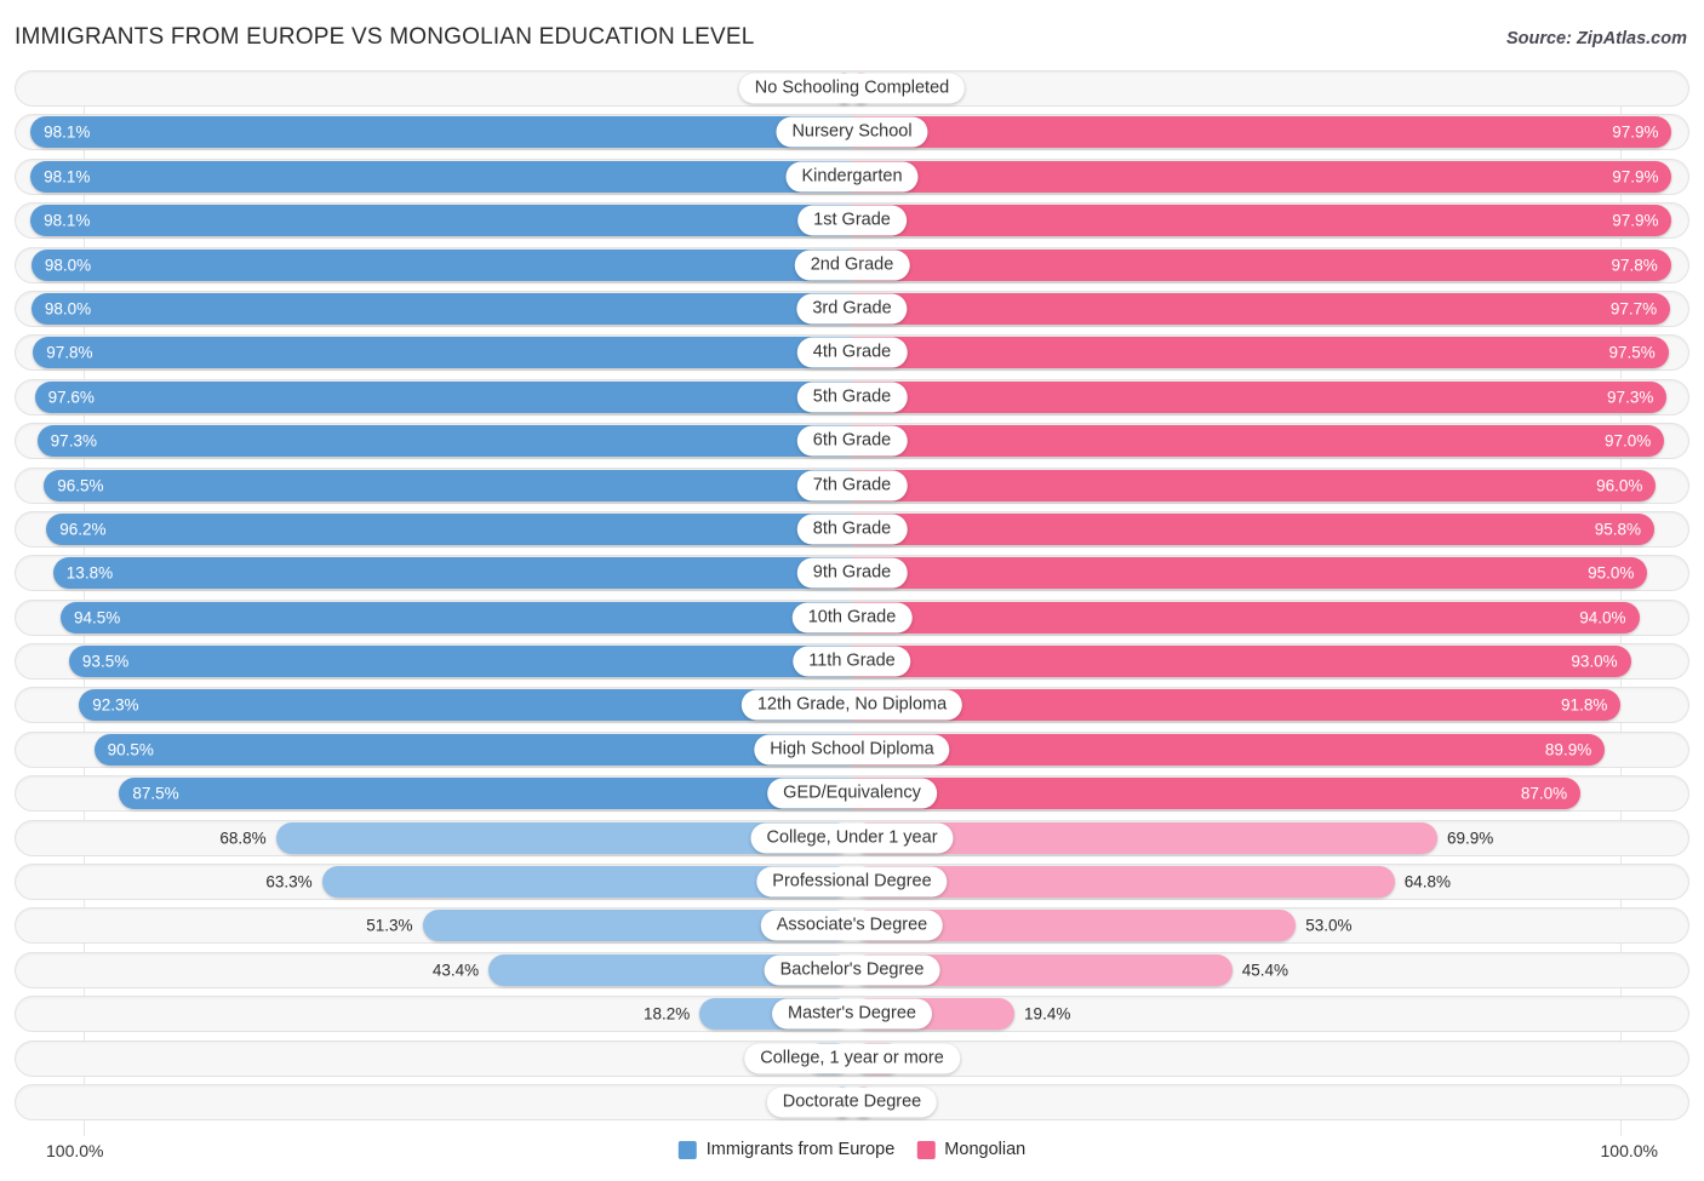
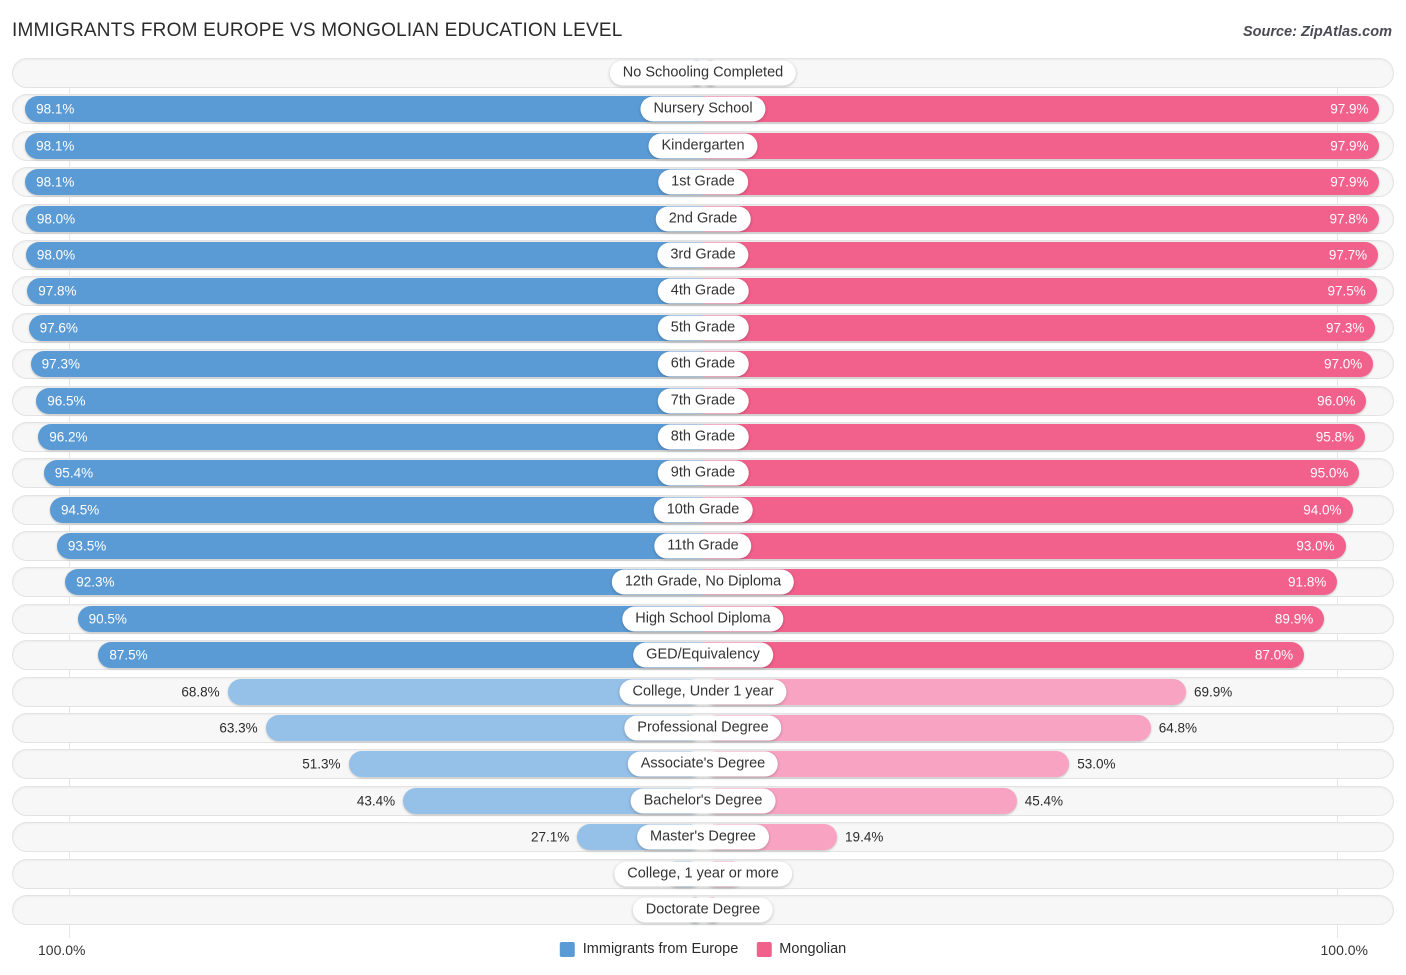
  IMMIGRANTS FROM EUROPE VS MONGOLIAN EDUCATION LEVEL
  Source: ZipAtlas.com
  No Schooling Completed
  98.1%
  97.9%
  Nursery School
  98.1%
  97.9%
  Kindergarten
  98.1%
  97.9%
  1st Grade
  98.0%
  97.8%
  2nd Grade
  98.0%
  97.7%
  3rd Grade
  97.8%
  97.5%
  4th Grade
  97.6%
  97.3%
  5th Grade
  97.3%
  97.0%
  6th Grade
  96.5%
  96.0%
  7th Grade
  96.2%
  95.8%
  8th Grade
- 13.8%
+ 95.4%
  95.0%
  9th Grade
  94.5%
  94.0%
  10th Grade
  93.5%
  93.0%
  11th Grade
  92.3%
  91.8%
  12th Grade, No Diploma
  90.5%
  89.9%
  High School Diploma
  87.5%
  87.0%
  GED/Equivalency
  68.8%
  69.9%
  College, Under 1 year
  63.3%
  64.8%
  Professional Degree
  51.3%
  53.0%
  Associate's Degree
  43.4%
  45.4%
  Bachelor's Degree
- 18.2%
+ 27.1%
  19.4%
  Master's Degree
  College, 1 year or more
  Doctorate Degree
  100.0%
  100.0%
  Immigrants from Europe
  Mongolian
